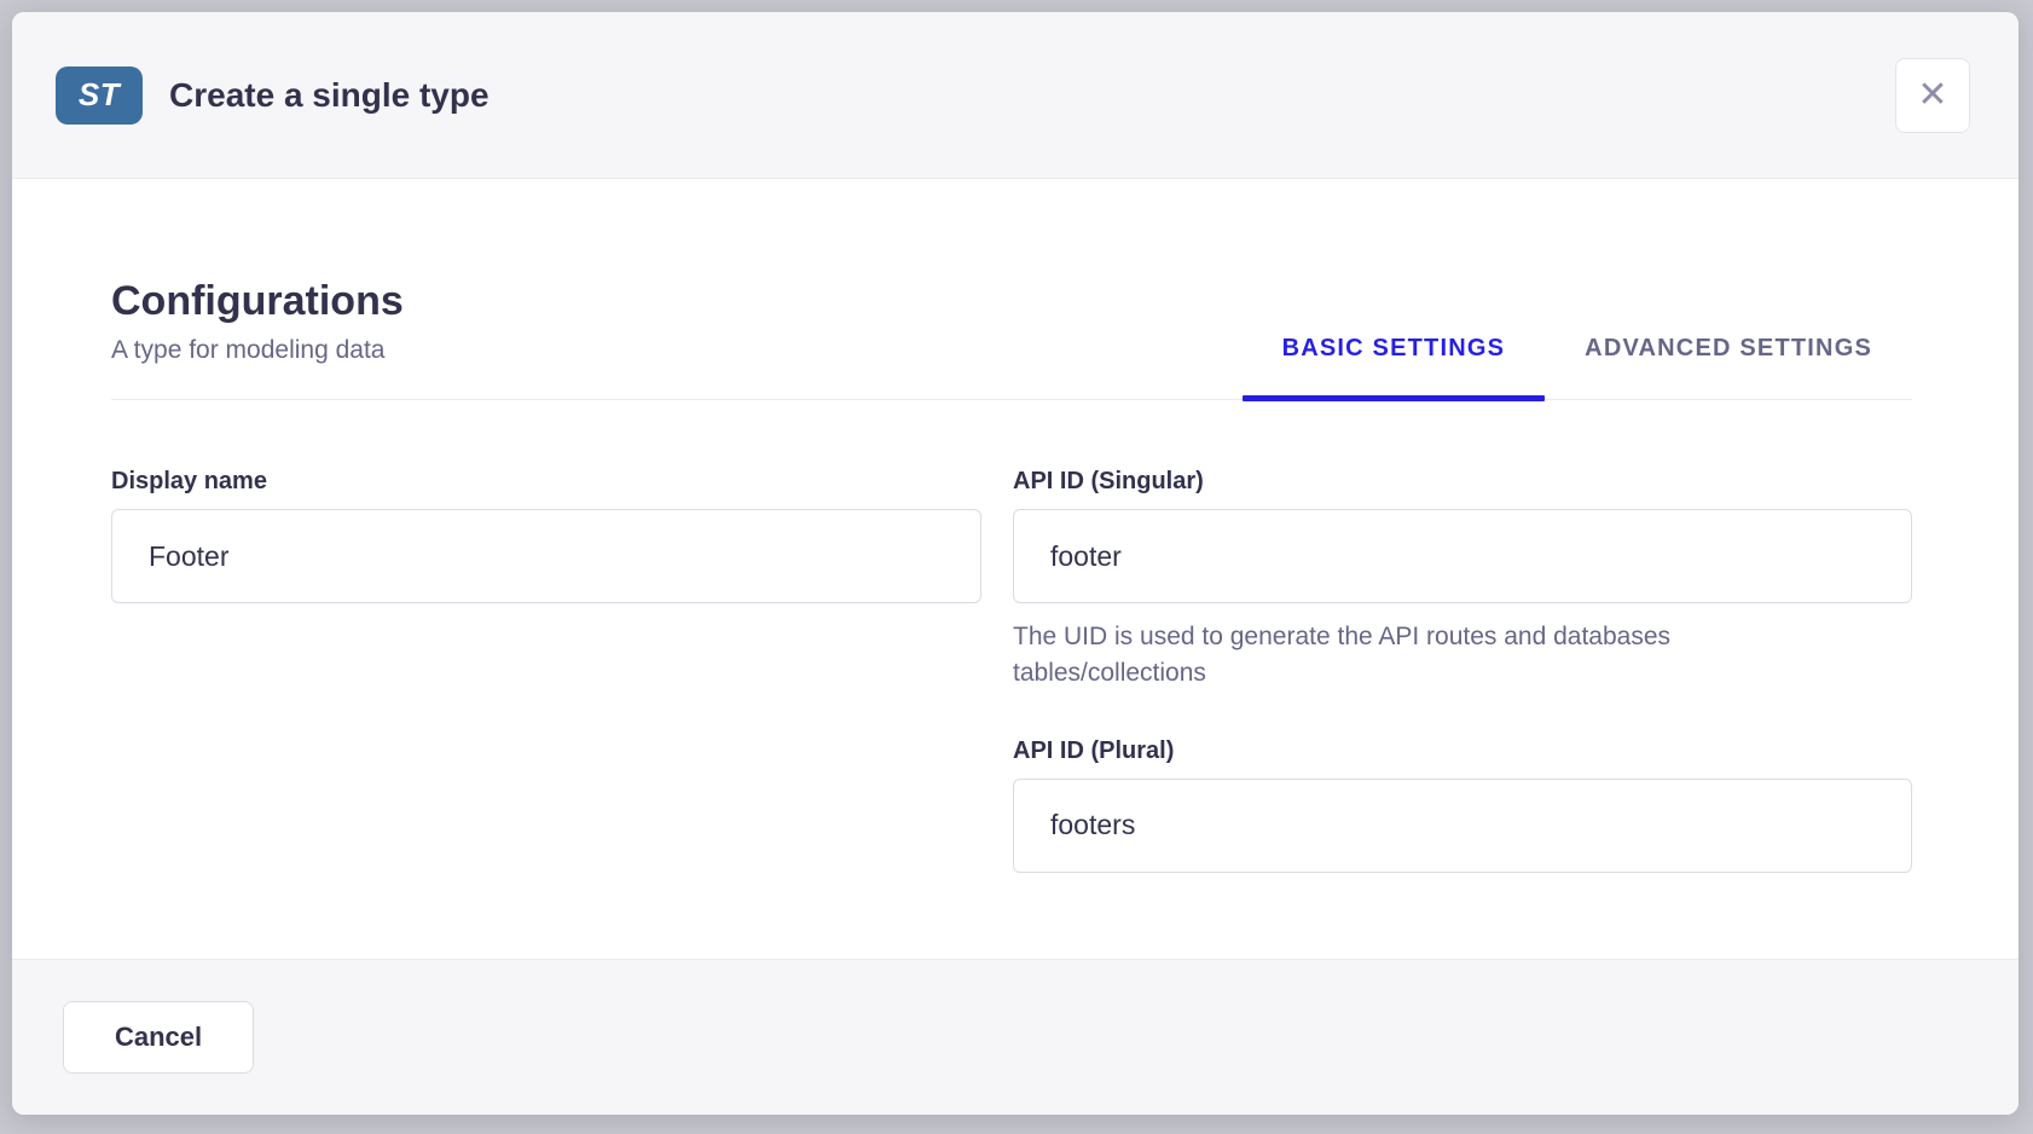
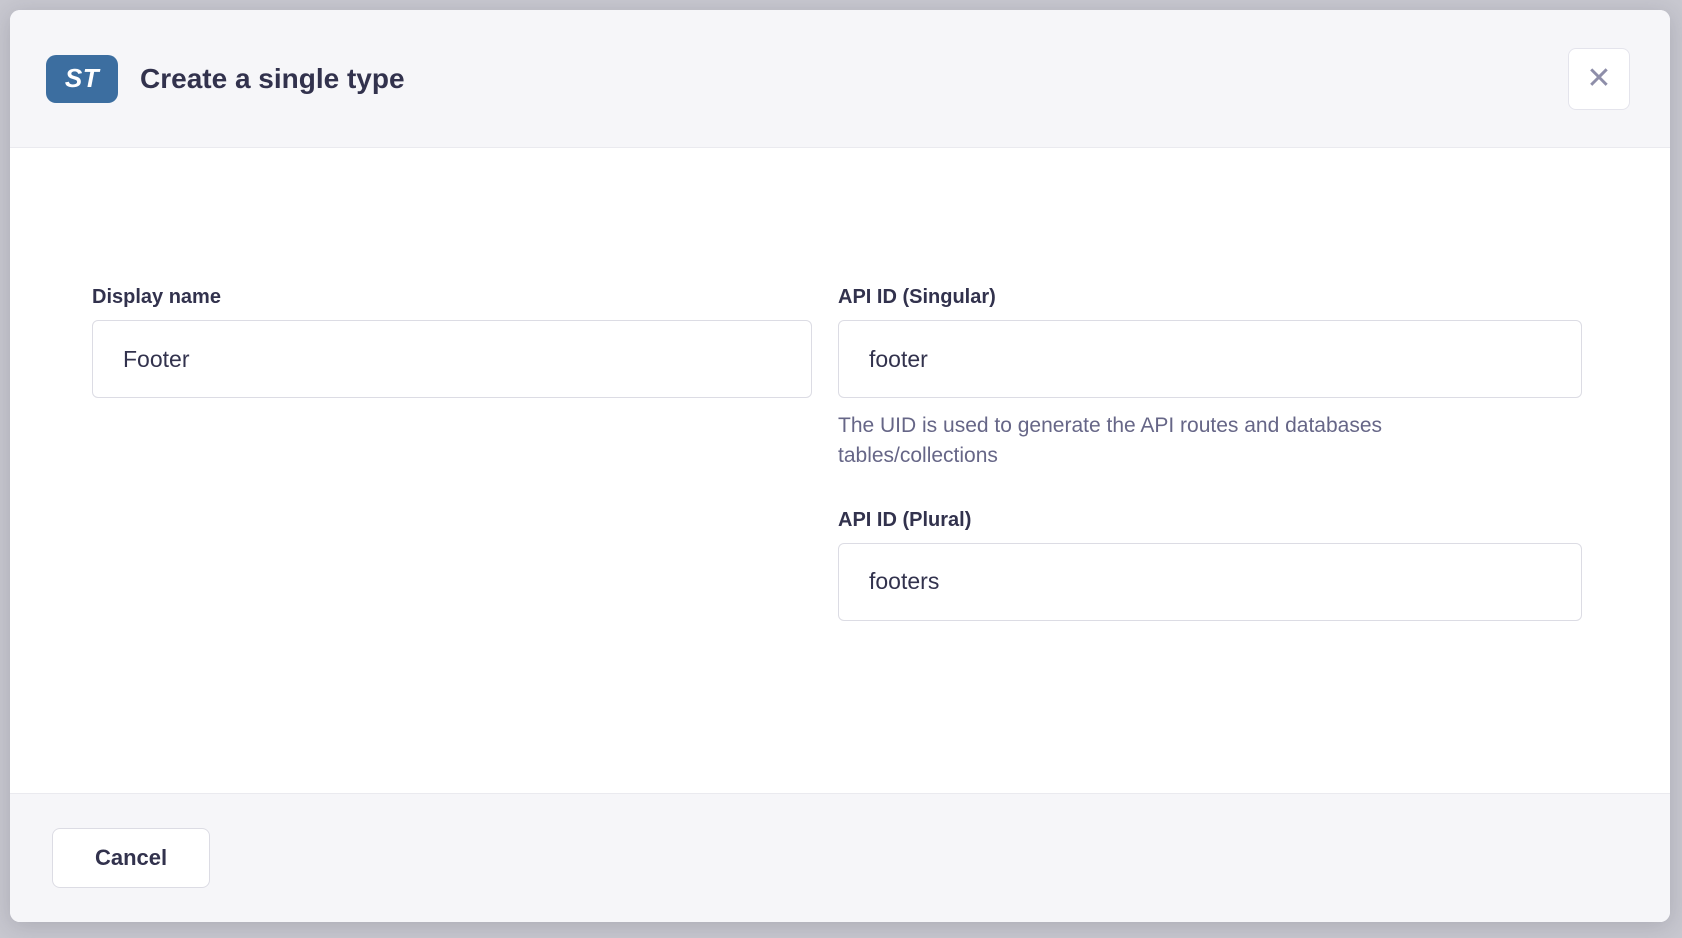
  ST
  Create a single type
  ✕
- Configurations
- A type for modeling data
- BASIC SETTINGS
- ADVANCED SETTINGS
  Display name
  Footer
  API ID (Singular)
  footer
  The UID is used to generate the API routes and databases tables/collections
  API ID (Plural)
  footers
  Cancel
